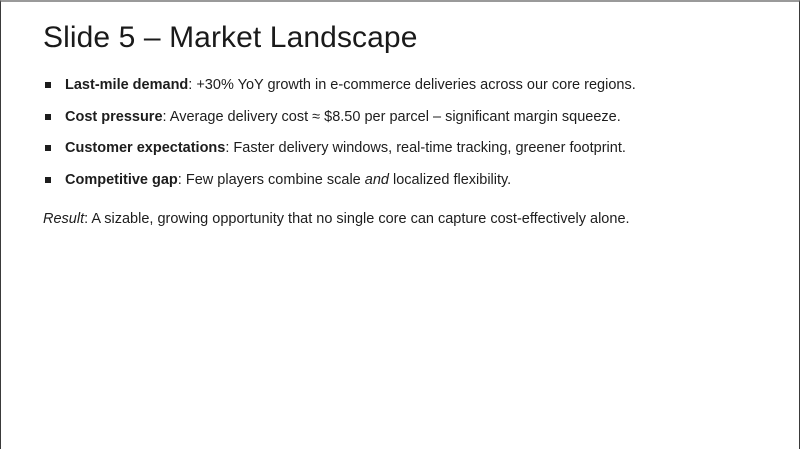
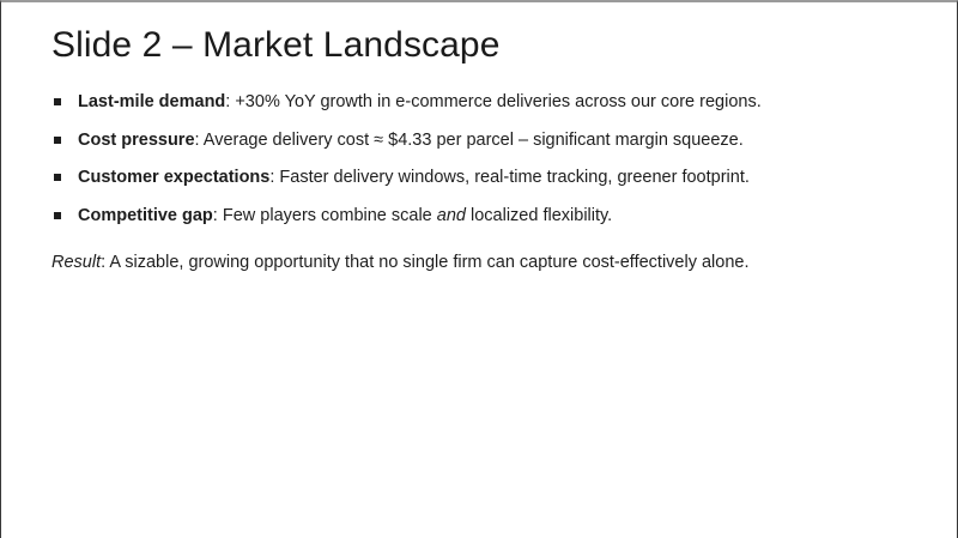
- Slide 5 – Market Landscape
+ Slide 2 – Market Landscape
  Last-mile demand: +30% YoY growth in e-commerce deliveries across our core regions.
- Cost pressure: Average delivery cost ≈ $8.50 per parcel – significant margin squeeze.
+ Cost pressure: Average delivery cost ≈ $4.33 per parcel – significant margin squeeze.
  Customer expectations: Faster delivery windows, real-time tracking, greener footprint.
  Competitive gap: Few players combine scale and localized flexibility.
- Result: A sizable, growing opportunity that no single core can capture cost-effectively alone.
+ Result: A sizable, growing opportunity that no single firm can capture cost-effectively alone.
